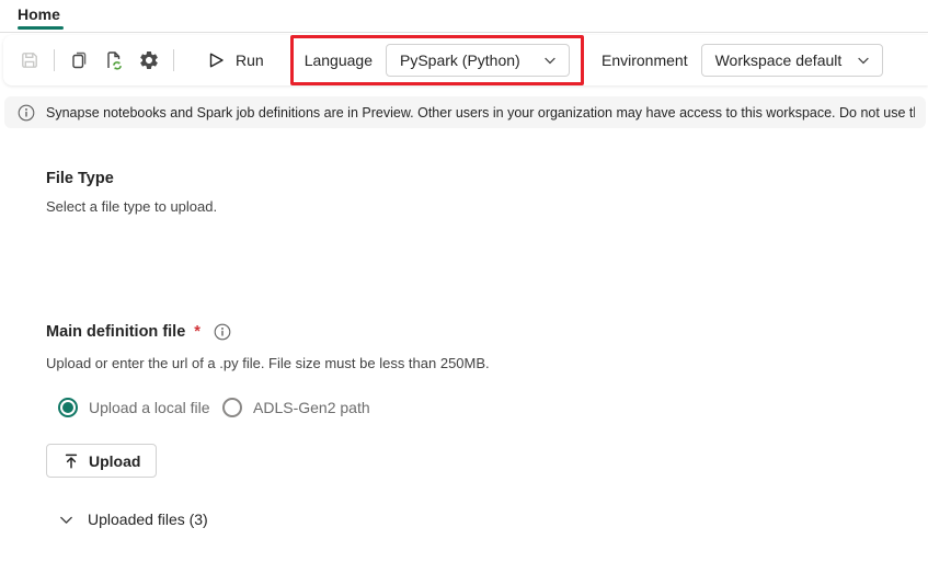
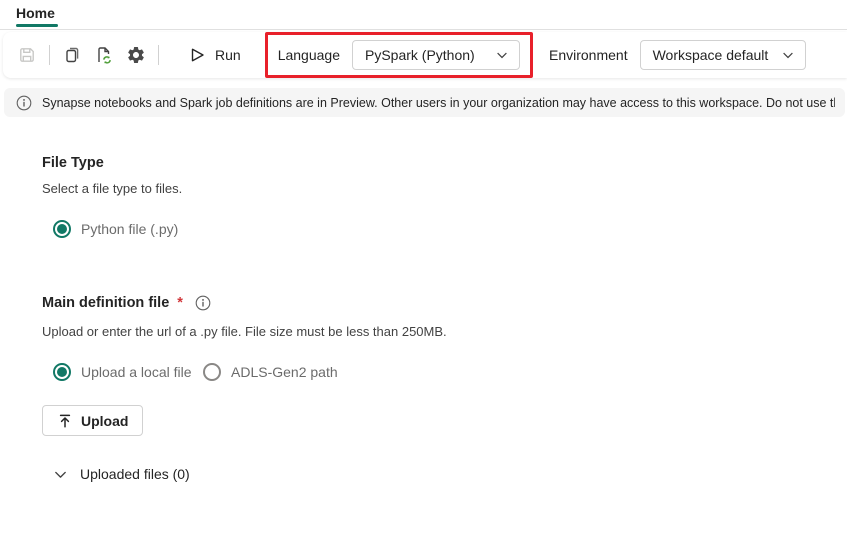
  Home
  Run
  Language
  PySpark (Python)
  Environment
  Workspace default
  Synapse notebooks and Spark job definitions are in Preview. Other users in your organization may have access to this workspace. Do not use t
  File Type
- Select a file type to upload.
+ Select a file type to files.
+ Python file (.py)
  Main definition file
  *
  Upload or enter the url of a .py file. File size must be less than 250MB.
  Upload a local file
  ADLS-Gen2 path
  Upload
- Uploaded files (3)
+ Uploaded files (0)
